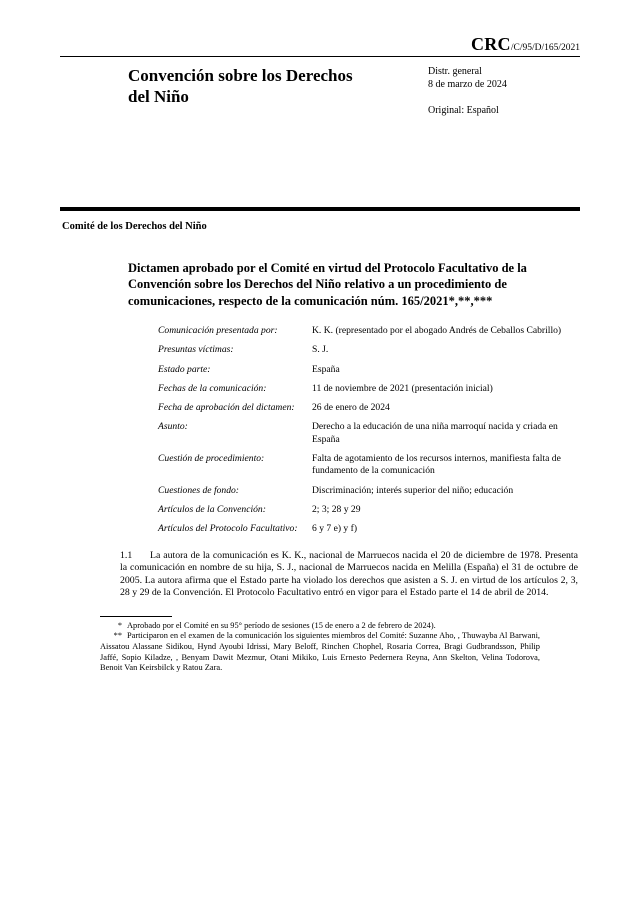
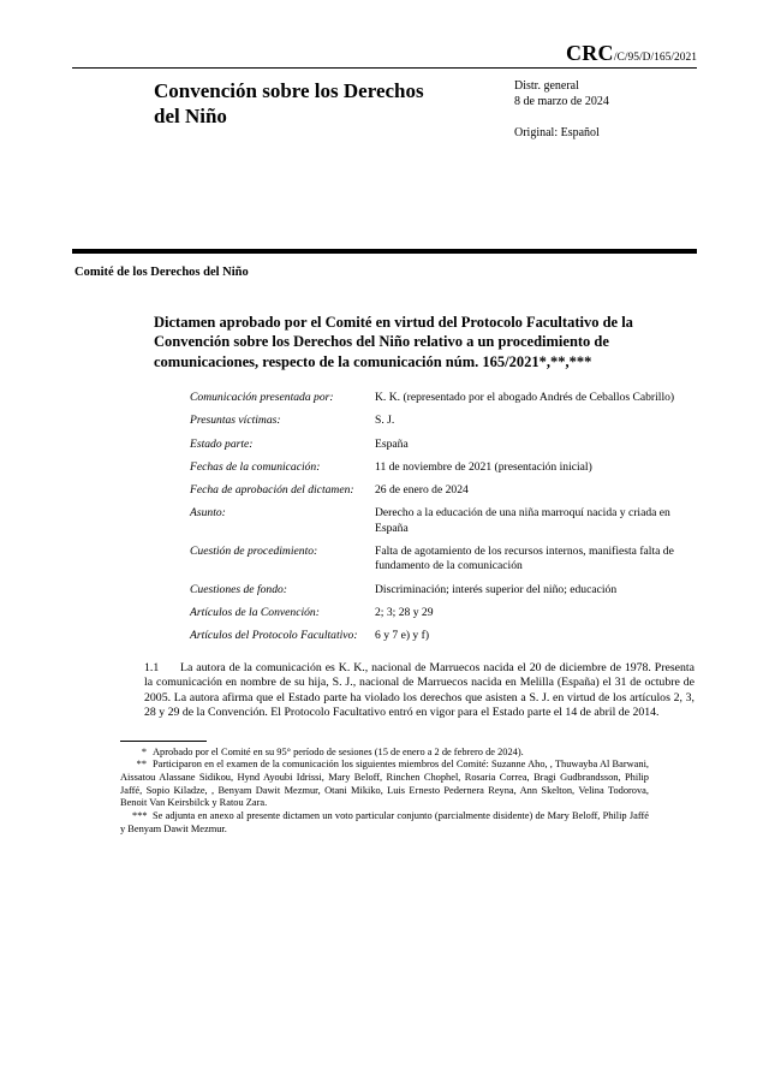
  CRC/C/95/D/165/2021
  Convención sobre los Derechos del Niño
  Distr. general
  8 de marzo de 2024
  Original: Español
  Comité de los Derechos del Niño
  Dictamen aprobado por el Comité en virtud del Protocolo Facultativo de la Convención sobre los Derechos del Niño relativo a un procedimiento de comunicaciones, respecto de la comunicación núm. 165/2021*,**,***
  Comunicación presentada por:
  K. K. (representado por el abogado Andrés de Ceballos Cabrillo)
  Presuntas víctimas:
  S. J.
  Estado parte:
  España
  Fechas de la comunicación:
  11 de noviembre de 2021 (presentación inicial)
  Fecha de aprobación del dictamen:
  26 de enero de 2024
  Asunto:
  Derecho a la educación de una niña marroquí nacida y criada en España
  Cuestión de procedimiento:
  Falta de agotamiento de los recursos internos, manifiesta falta de fundamento de la comunicación
  Cuestiones de fondo:
  Discriminación; interés superior del niño; educación
  Artículos de la Convención:
  2; 3; 28 y 29
  Artículos del Protocolo Facultativo:
  6 y 7 e) y f)
  1.1 La autora de la comunicación es K. K., nacional de Marruecos nacida el 20 de diciembre de 1978. Presenta la comunicación en nombre de su hija, S. J., nacional de Marruecos nacida en Melilla (España) el 31 de octubre de 2005. La autora afirma que el Estado parte ha violado los derechos que asisten a S. J. en virtud de los artículos 2, 3, 28 y 29 de la Convención. El Protocolo Facultativo entró en vigor para el Estado parte el 14 de abril de 2014.
  * Aprobado por el Comité en su 95° período de sesiones (15 de enero a 2 de febrero de 2024).
  ** Participaron en el examen de la comunicación los siguientes miembros del Comité: Suzanne Aho, , Thuwayba Al Barwani, Aissatou Alassane Sidikou, Hynd Ayoubi Idrissi, Mary Beloff, Rinchen Chophel, Rosaria Correa, Bragi Gudbrandsson, Philip Jaffé, Sopio Kiladze, , Benyam Dawit Mezmur, Otani Mikiko, Luis Ernesto Pedernera Reyna, Ann Skelton, Velina Todorova, Benoit Van Keirsbilck y Ratou Zara.
+ *** Se adjunta en anexo al presente dictamen un voto particular conjunto (parcialmente disidente) de Mary Beloff, Philip Jaffé y Benyam Dawit Mezmur.
